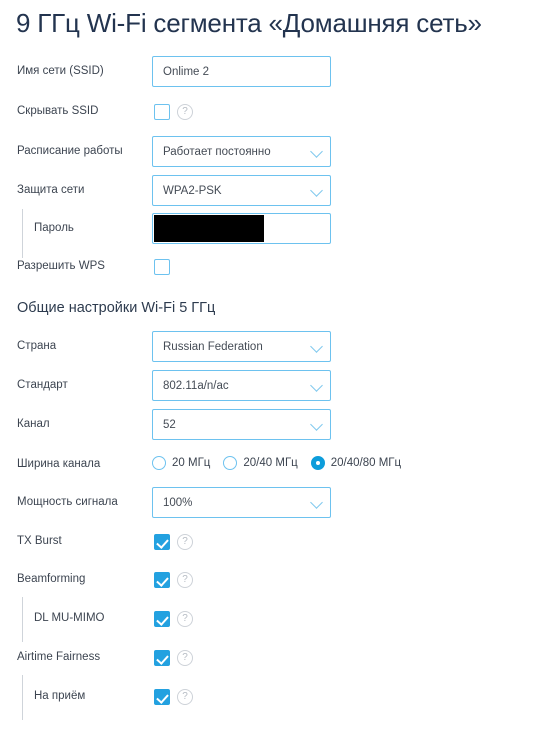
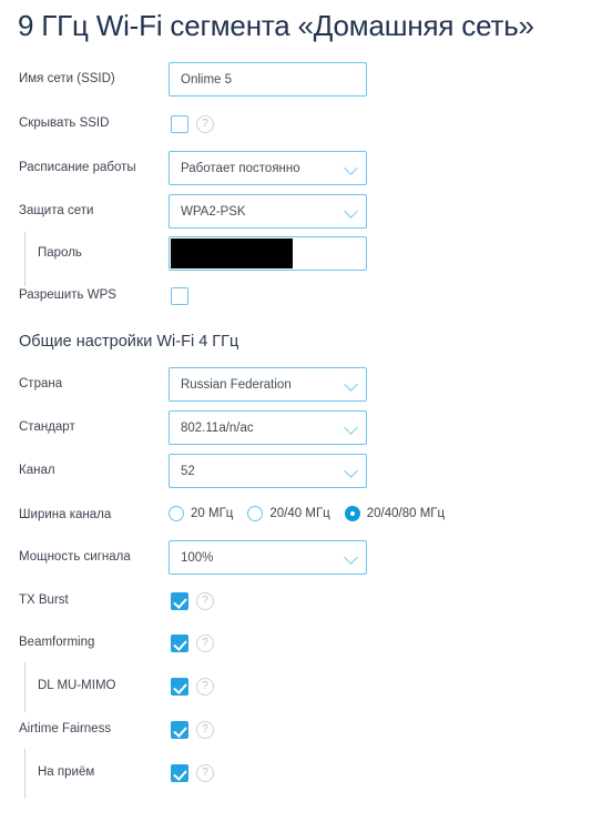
  9 ГГц Wi-Fi сегмента «Домашняя сеть»
  Имя сети (SSID)
- Onlime 2
+ Onlime 5
  Скрывать SSID
  ?
  Расписание работы
  Работает постоянно
  Защита сети
  WPA2-PSK
  Пароль
  Разрешить WPS
- Общие настройки Wi-Fi 5 ГГц
+ Общие настройки Wi-Fi 4 ГГц
  Страна
  Russian Federation
  Стандарт
  802.11a/n/ac
  Канал
  52
  Ширина канала
  20 МГц
  20/40 МГц
  20/40/80 МГц
  Мощность сигнала
  100%
  TX Burst
  ?
  Beamforming
  ?
  DL MU-MIMO
  ?
  Airtime Fairness
  ?
  На приём
  ?
